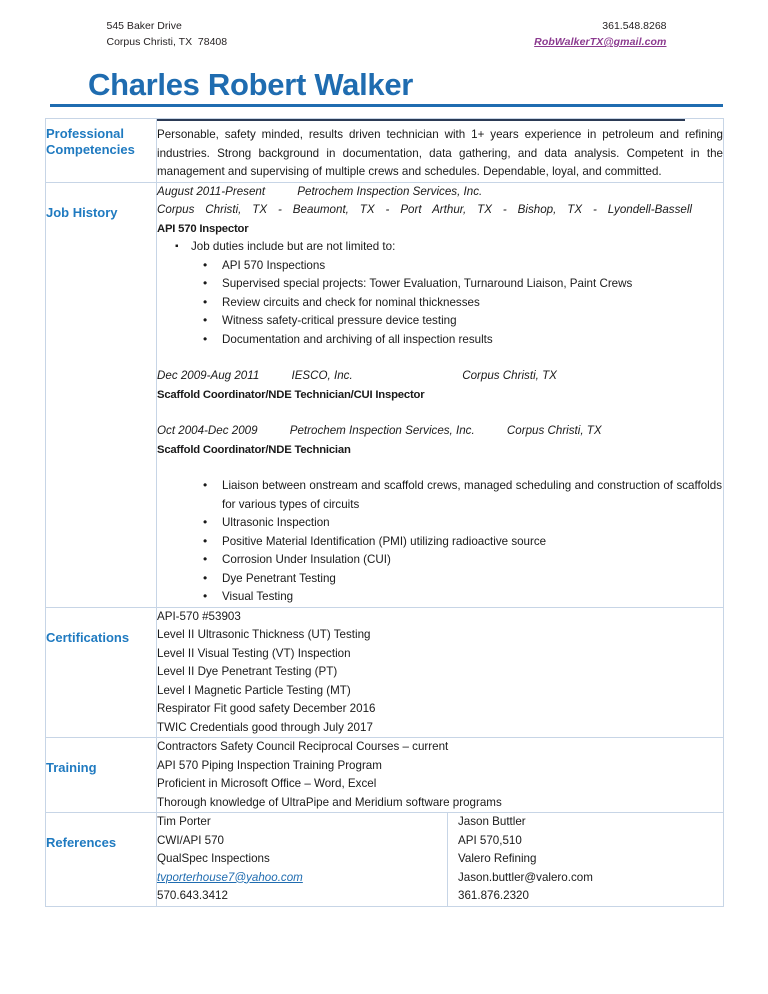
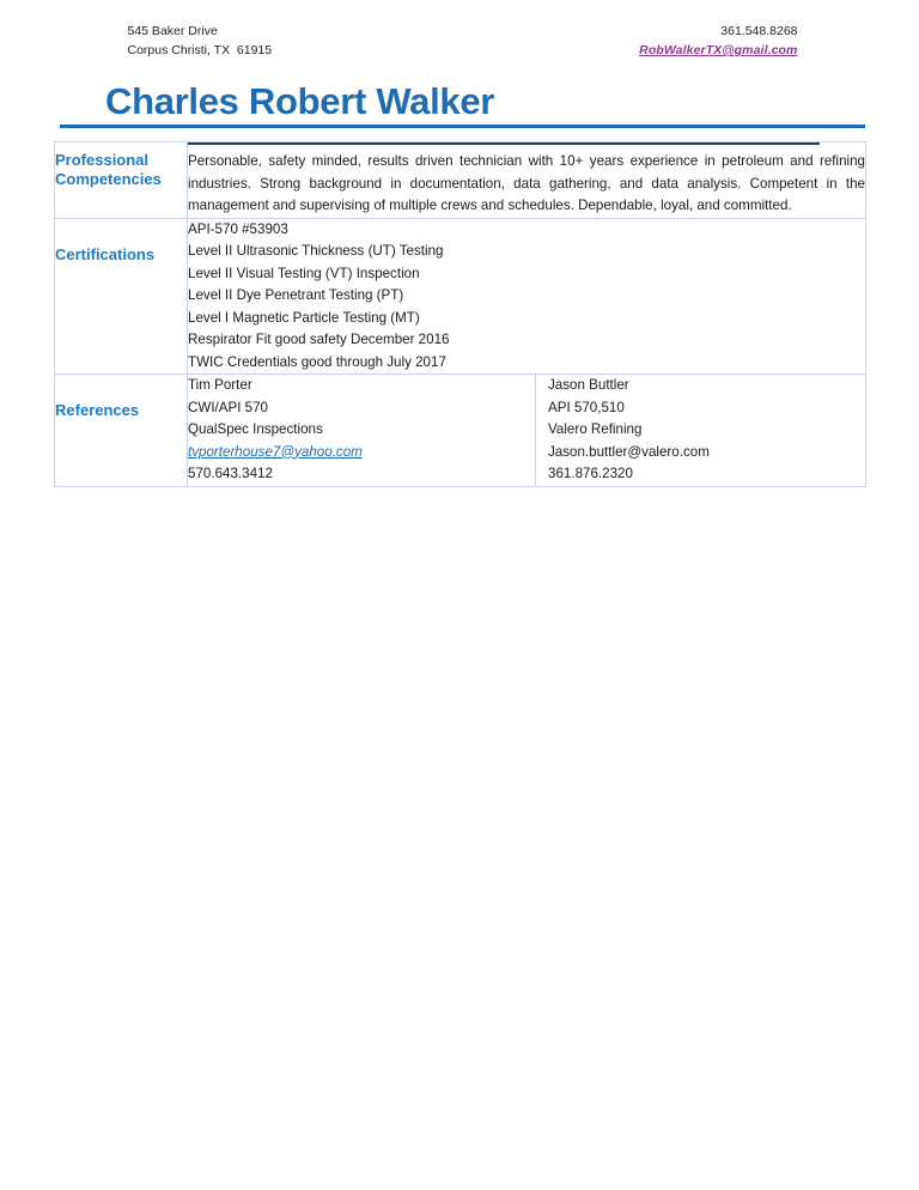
  545 Baker Drive
- Corpus Christi, TX 78408
+ Corpus Christi, TX 61915
  361.548.8268
  RobWalkerTX@gmail.com
  Charles Robert Walker
- Professional Competencies	Personable, safety minded, results driven technician with 1+ years experience in petroleum and refining industries. Strong background in documentation, data gathering, and data analysis. Competent in the management and supervising of multiple crews and schedules. Dependable, loyal, and committed.
+ Professional Competencies	Personable, safety minded, results driven technician with 10+ years experience in petroleum and refining industries. Strong background in documentation, data gathering, and data analysis. Competent in the management and supervising of multiple crews and schedules. Dependable, loyal, and committed.
- Job History	August 2011-Present Petrochem Inspection Services, Inc. Corpus Christi, TX - Beaumont, TX - Port Arthur, TX - Bishop, TX - Lyondell-Bassell API 570 Inspector Job duties include but are not limited to: API 570 Inspections Supervised special projects: Tower Evaluation, Turnaround Liaison, Paint Crews Review circuits and check for nominal thicknesses Witness safety-critical pressure device testing Documentation and archiving of all inspection results Dec 2009-Aug 2011 IESCO, Inc. Corpus Christi, TX Scaffold Coordinator/NDE Technician/CUI Inspector Oct 2004-Dec 2009 Petrochem Inspection Services, Inc. Corpus Christi, TX Scaffold Coordinator/NDE Technician Liaison between onstream and scaffold crews, managed scheduling and construction of scaffolds for various types of circuits Ultrasonic Inspection Positive Material Identification (PMI) utilizing radioactive source Corrosion Under Insulation (CUI) Dye Penetrant Testing Visual Testing
  Certifications	API-570 #53903 Level II Ultrasonic Thickness (UT) Testing Level II Visual Testing (VT) Inspection Level II Dye Penetrant Testing (PT) Level I Magnetic Particle Testing (MT) Respirator Fit good safety December 2016 TWIC Credentials good through July 2017
- Training	Contractors Safety Council Reciprocal Courses – current API 570 Piping Inspection Training Program Proficient in Microsoft Office – Word, Excel Thorough knowledge of UltraPipe and Meridium software programs
  References	Tim Porter CWI/API 570 QualSpec Inspections tvporterhouse7@yahoo.com 570.643.3412 Jason Buttler API 570,510 Valero Refining Jason.buttler@valero.com 361.876.2320
